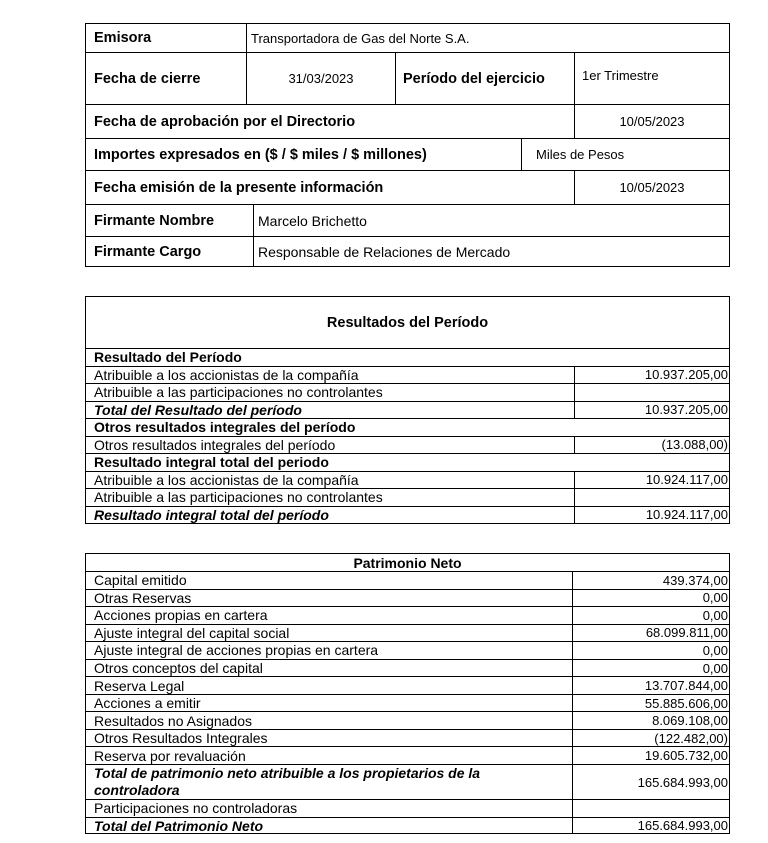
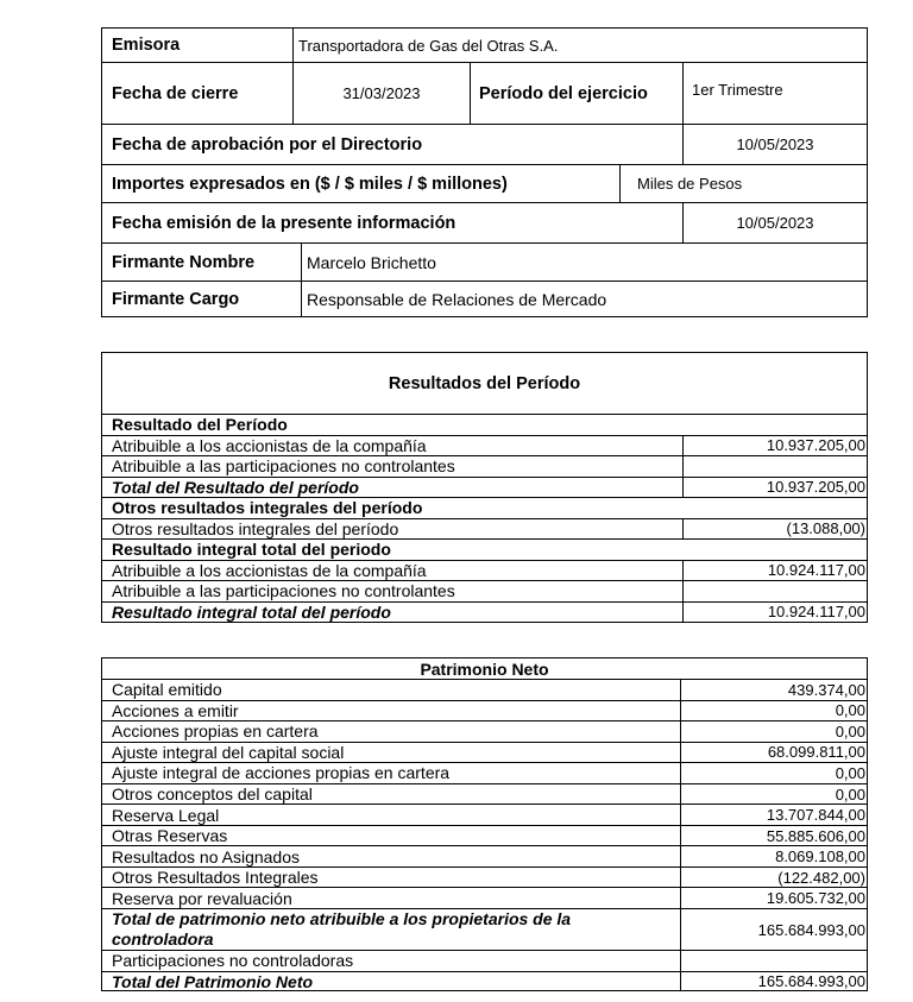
  Emisora
- Transportadora de Gas del Norte S.A.
+ Transportadora de Gas del Otras S.A.
  Fecha de cierre
  31/03/2023
  Período del ejercicio
  1er Trimestre
  Fecha de aprobación por el Directorio
  10/05/2023
  Importes expresados en ($ / $ miles / $ millones)
  Miles de Pesos
  Fecha emisión de la presente información
  10/05/2023
  Firmante Nombre
  Marcelo Brichetto
  Firmante Cargo
  Responsable de Relaciones de Mercado
  Resultados del Período
  Resultado del Período
  Atribuible a los accionistas de la compañía
  10.937.205,00
  Atribuible a las participaciones no controlantes
  Total del Resultado del período
  10.937.205,00
  Otros resultados integrales del período
  Otros resultados integrales del período
  (13.088,00)
  Resultado integral total del periodo
  Atribuible a los accionistas de la compañía
  10.924.117,00
  Atribuible a las participaciones no controlantes
  Resultado integral total del período
  10.924.117,00
  Patrimonio Neto
  Capital emitido
  439.374,00
- Otras Reservas
+ Acciones a emitir
  0,00
  Acciones propias en cartera
  0,00
  Ajuste integral del capital social
  68.099.811,00
  Ajuste integral de acciones propias en cartera
  0,00
  Otros conceptos del capital
  0,00
  Reserva Legal
  13.707.844,00
- Acciones a emitir
+ Otras Reservas
  55.885.606,00
  Resultados no Asignados
  8.069.108,00
  Otros Resultados Integrales
  (122.482,00)
  Reserva por revaluación
  19.605.732,00
  Total de patrimonio neto atribuible a los propietarios de la controladora
  165.684.993,00
  Participaciones no controladoras
  Total del Patrimonio Neto
  165.684.993,00
